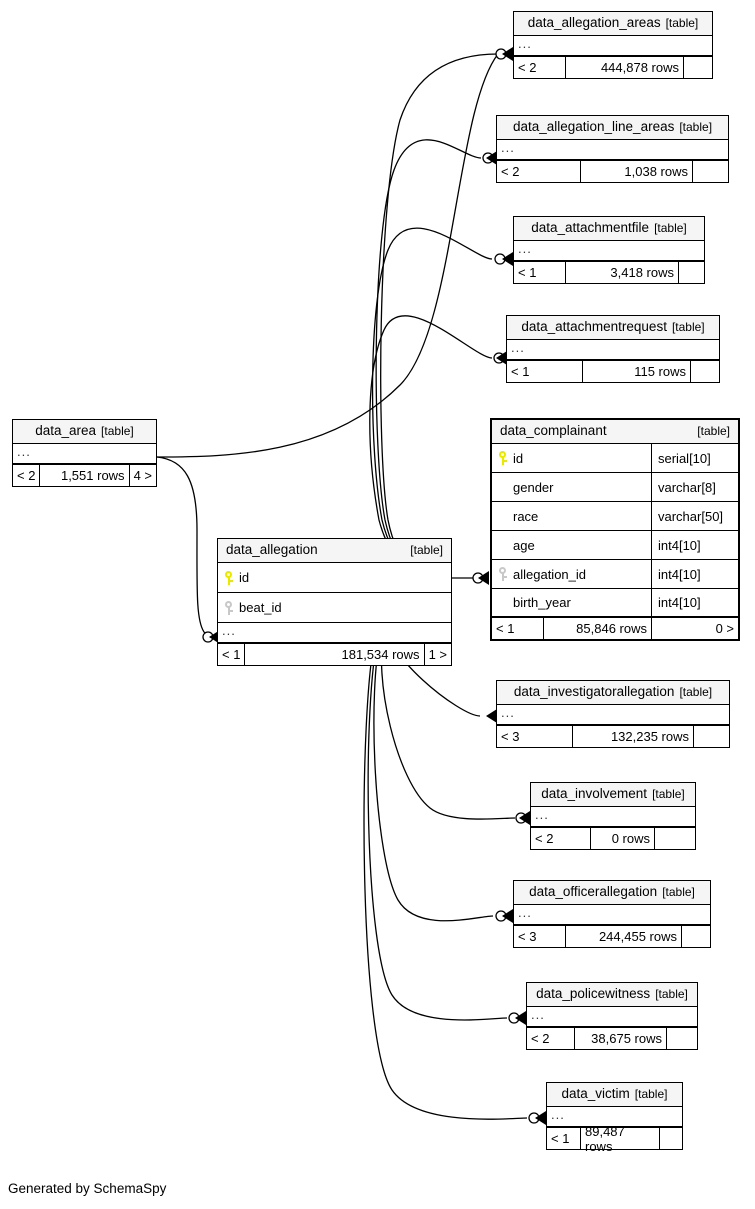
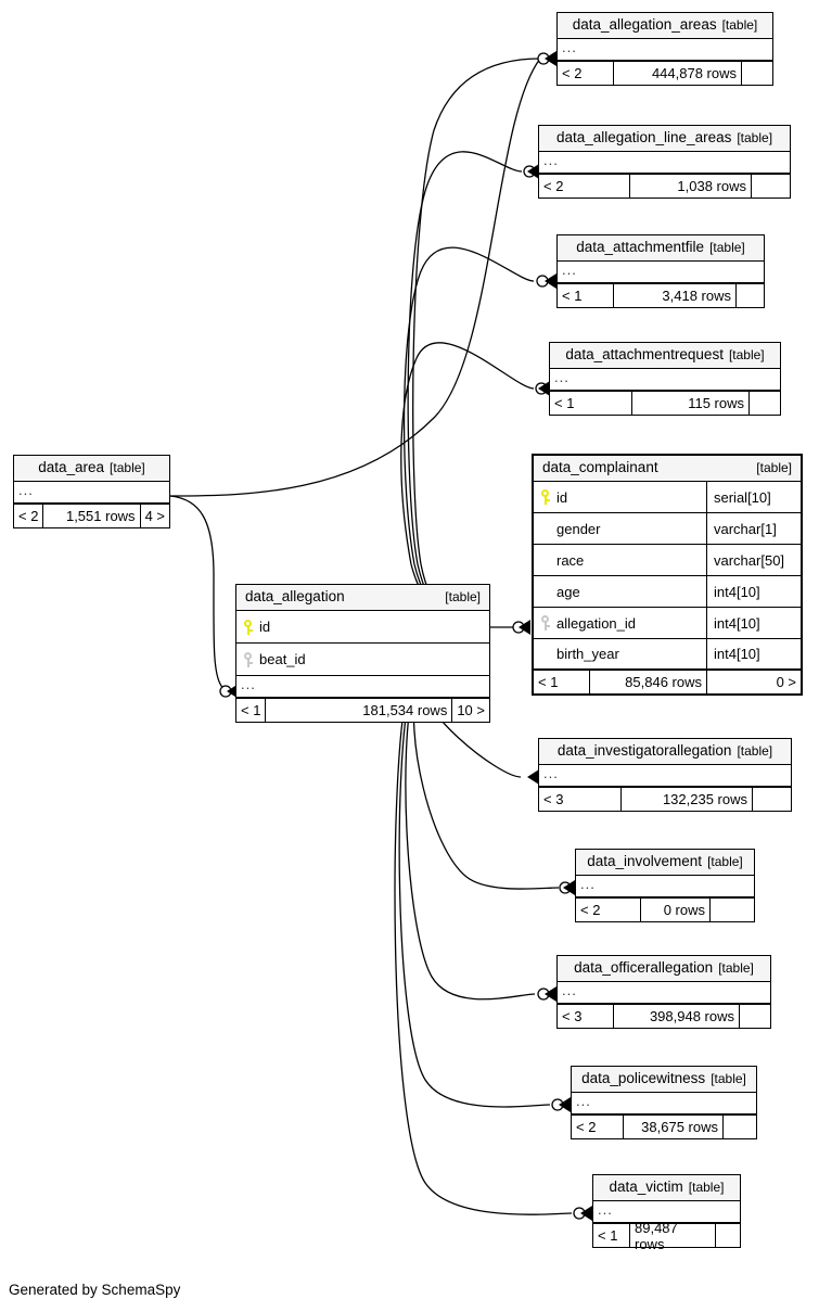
  data_area
  [table]
  ...
  < 2
  1,551 rows
  4 >
  data_allegation
  [table]
  id
  beat_id
  ...
  < 1
  181,534 rows
- 1 >
+ 10 >
  data_allegation_areas
  [table]
  ...
  < 2
  444,878 rows
  data_allegation_line_areas
  [table]
  ...
  < 2
  1,038 rows
  data_attachmentfile
  [table]
  ...
  < 1
  3,418 rows
  data_attachmentrequest
  [table]
  ...
  < 1
  115 rows
  data_complainant
  [table]
  id
  serial[10]
  gender
- varchar[8]
+ varchar[1]
  race
  varchar[50]
  age
  int4[10]
  allegation_id
  int4[10]
  birth_year
  int4[10]
  < 1
  85,846 rows
  0 >
  data_investigatorallegation
  [table]
  ...
  < 3
  132,235 rows
  data_involvement
  [table]
  ...
  < 2
  0 rows
  data_officerallegation
  [table]
  ...
  < 3
- 244,455 rows
+ 398,948 rows
  data_policewitness
  [table]
  ...
  < 2
  38,675 rows
  data_victim
  [table]
  ...
  < 1
  89,487 rows
  Generated by SchemaSpy
